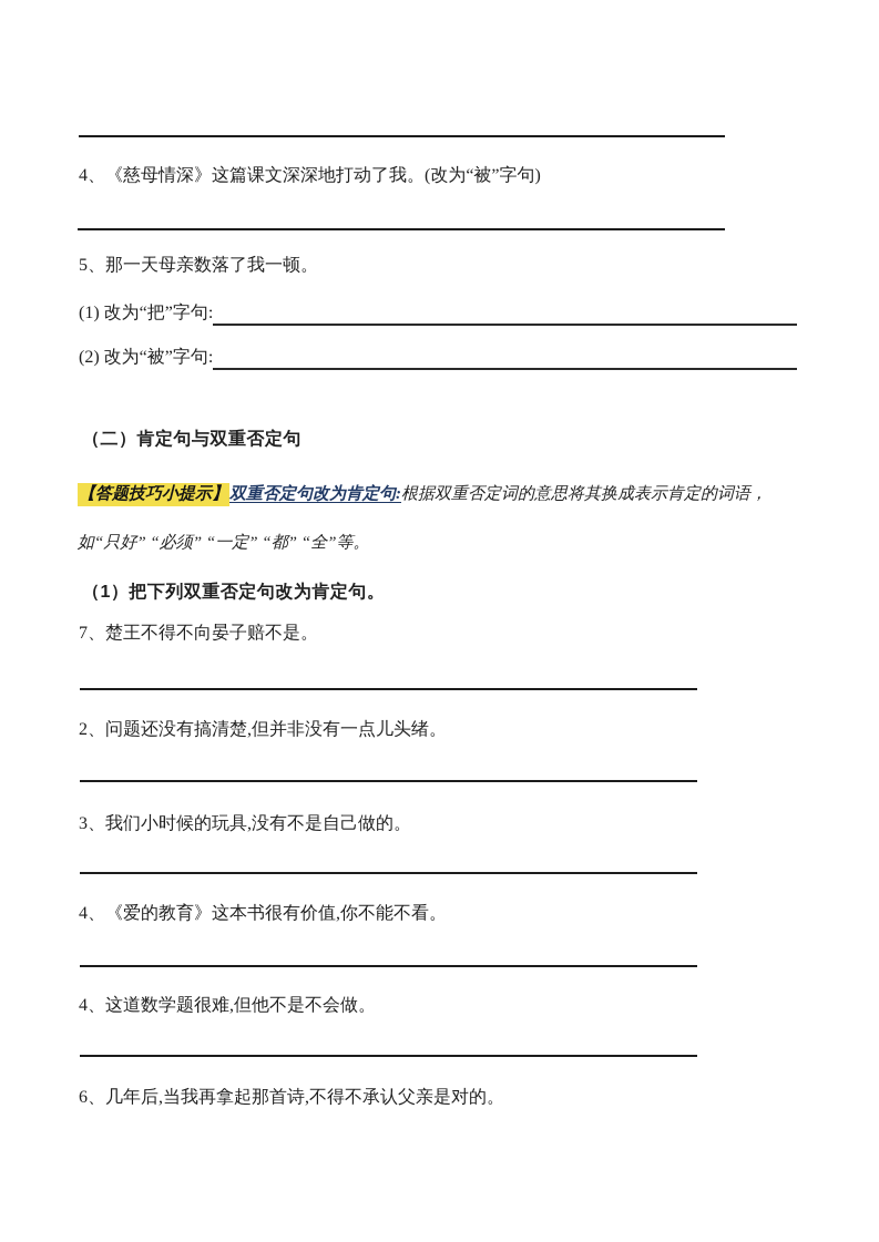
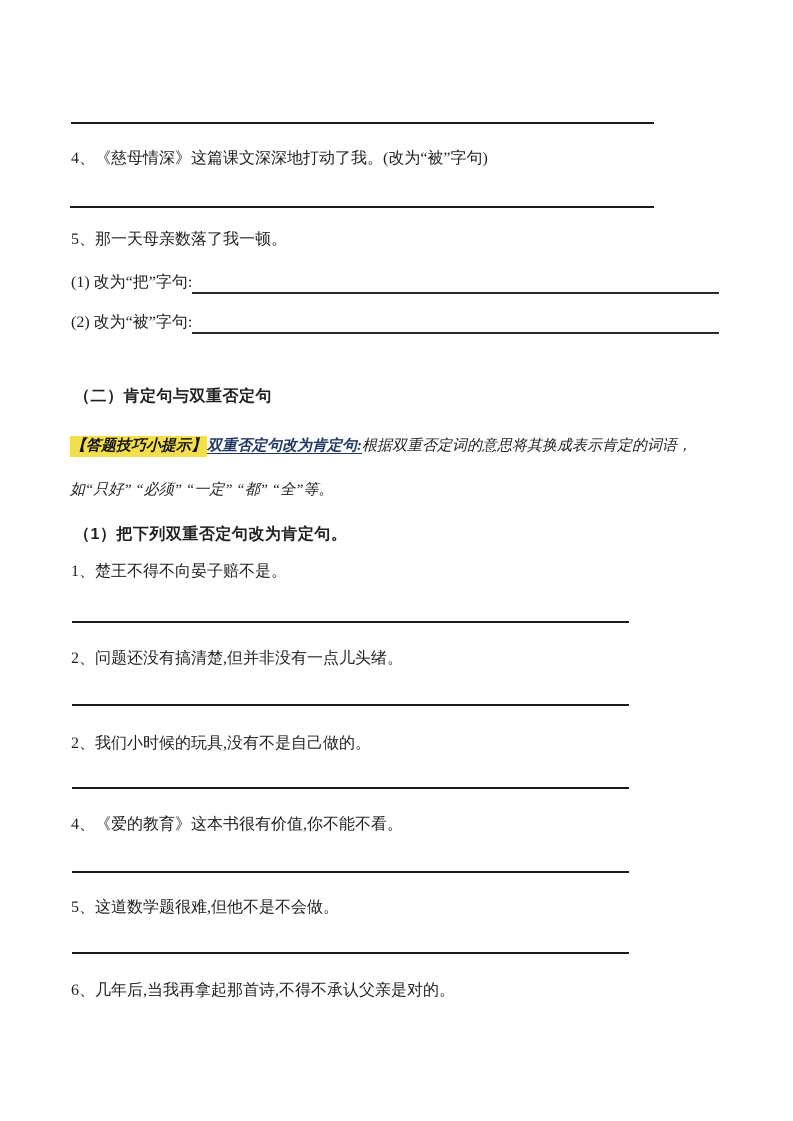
  4、《慈母情深》这篇课文深深地打动了我。(改为“被”字句)
  5、那一天母亲数落了我一顿。
  (1) 改为“把”字句:
  (2) 改为“被”字句:
  （二）肯定句与双重否定句
  【答题技巧小提示】双重否定句改为肯定句:根据双重否定词的意思将其换成表示肯定的词语，
  如“只好” “必须” “一定” “都” “全”等。
  （1）把下列双重否定句改为肯定句。
- 7、楚王不得不向晏子赔不是。
+ 1、楚王不得不向晏子赔不是。
  2、问题还没有搞清楚,但并非没有一点儿头绪。
- 3、我们小时候的玩具,没有不是自己做的。
+ 2、我们小时候的玩具,没有不是自己做的。
  4、《爱的教育》这本书很有价值,你不能不看。
- 4、这道数学题很难,但他不是不会做。
+ 5、这道数学题很难,但他不是不会做。
  6、几年后,当我再拿起那首诗,不得不承认父亲是对的。
